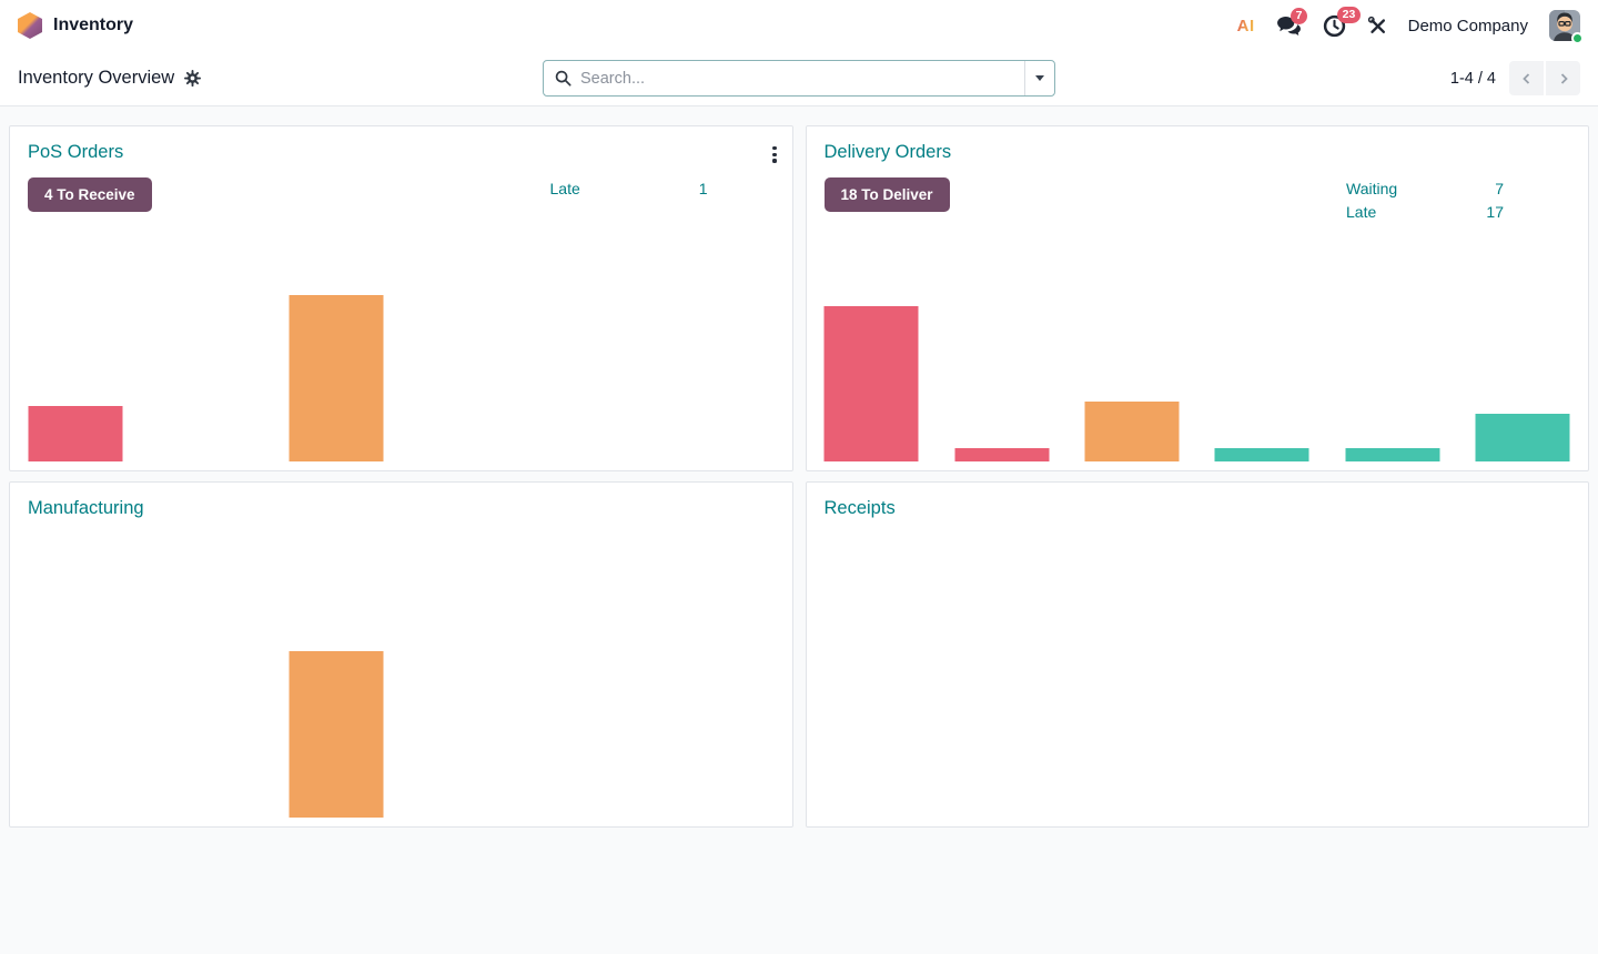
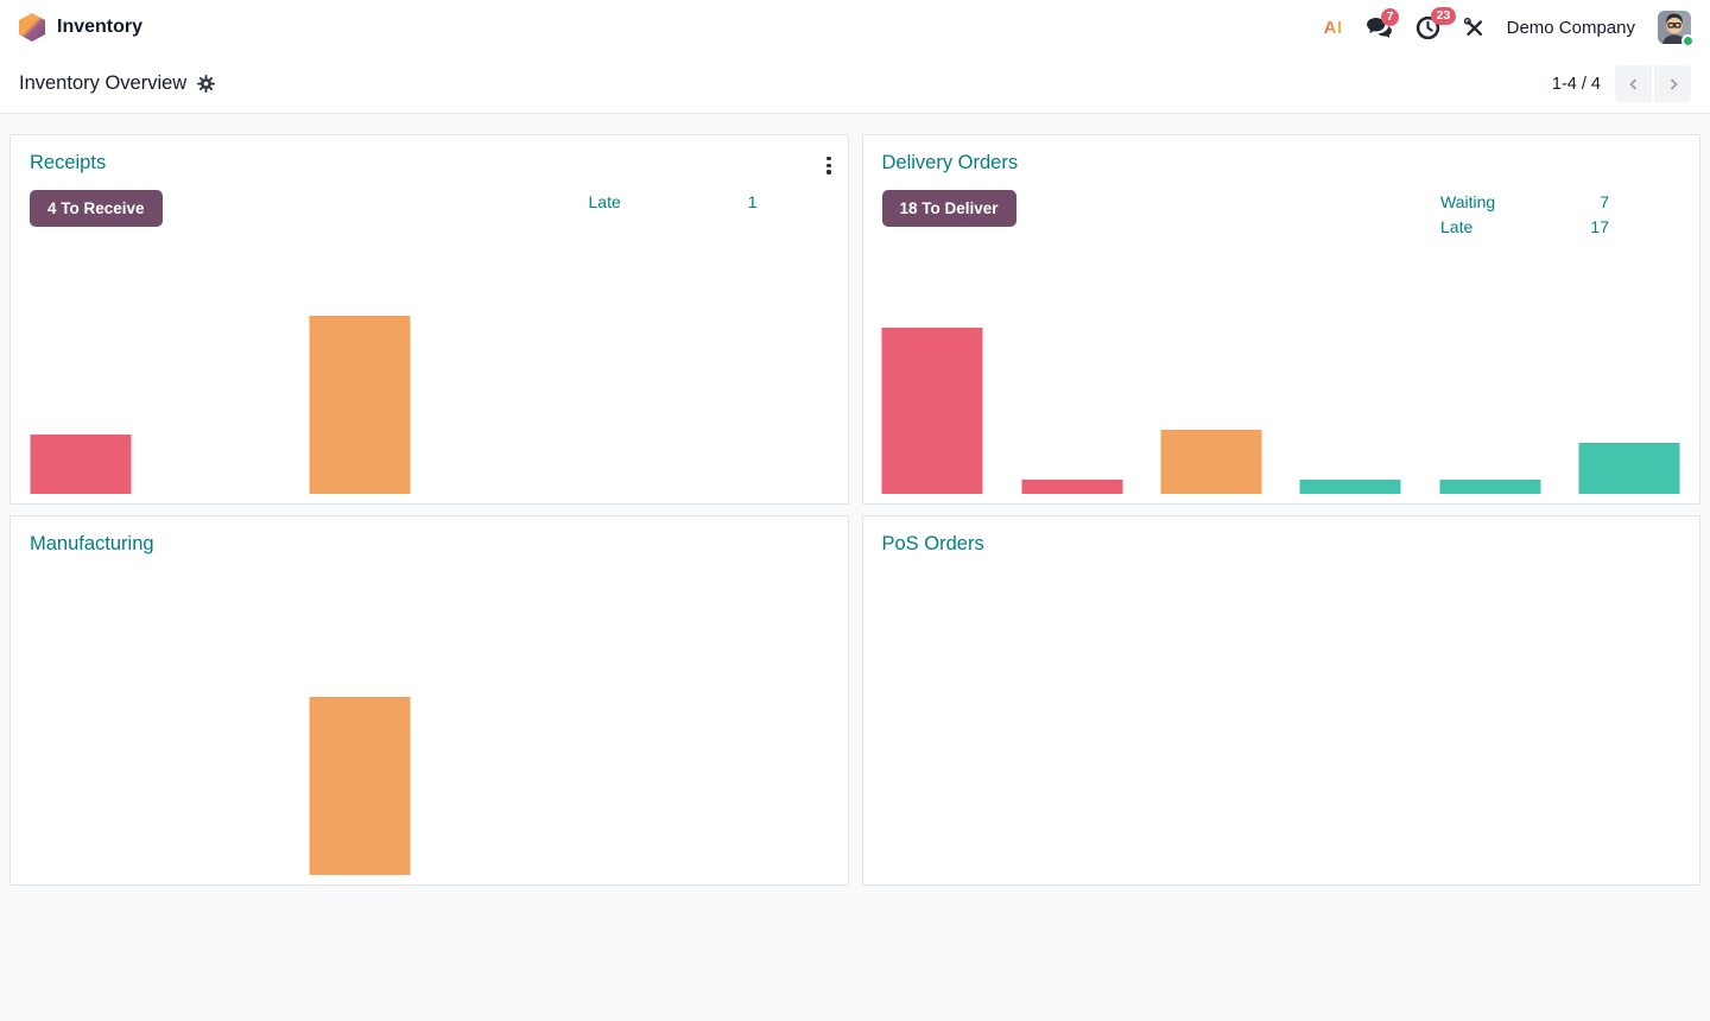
  Inventory
  AI
  7
  23
  Demo Company
  Inventory Overview
- Search...
  1-4 / 4
- PoS Orders
+ Receipts
  4 To Receive
  Late
  1
  Delivery Orders
  18 To Deliver
  Waiting
  7
  Late
  17
  Manufacturing
- Receipts
+ PoS Orders
